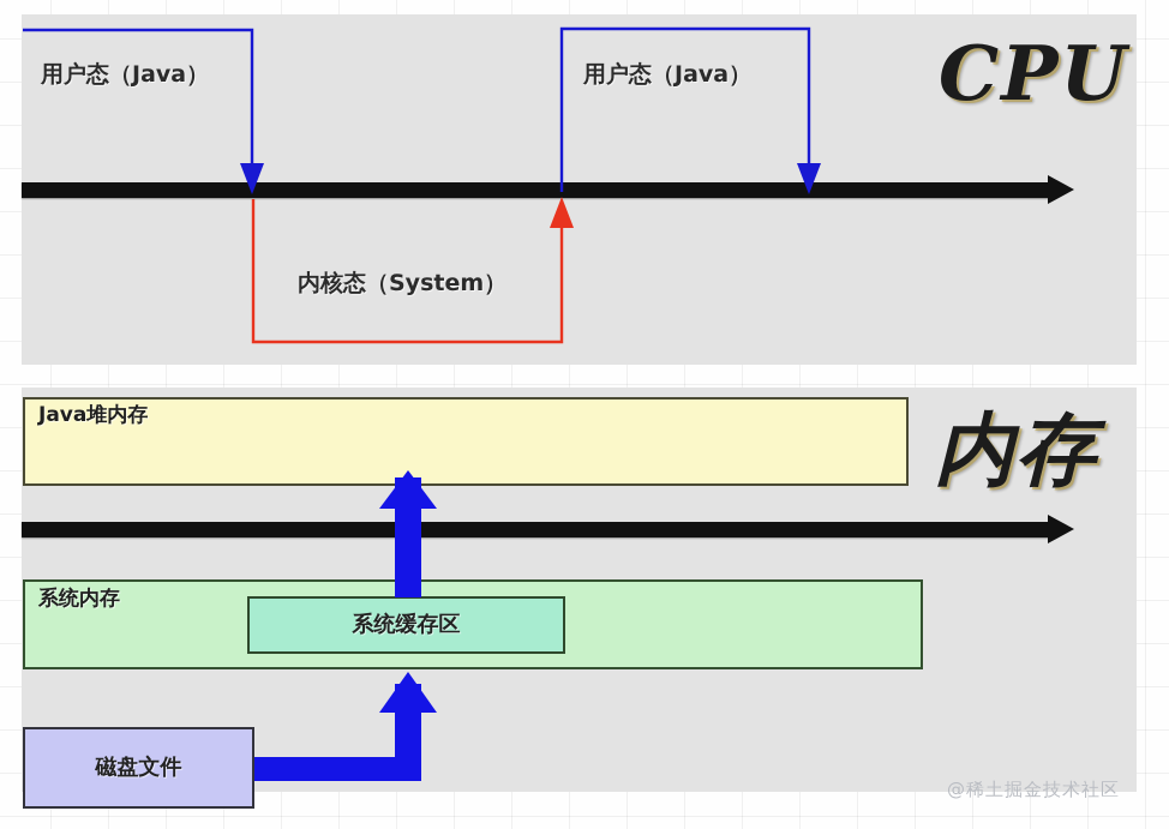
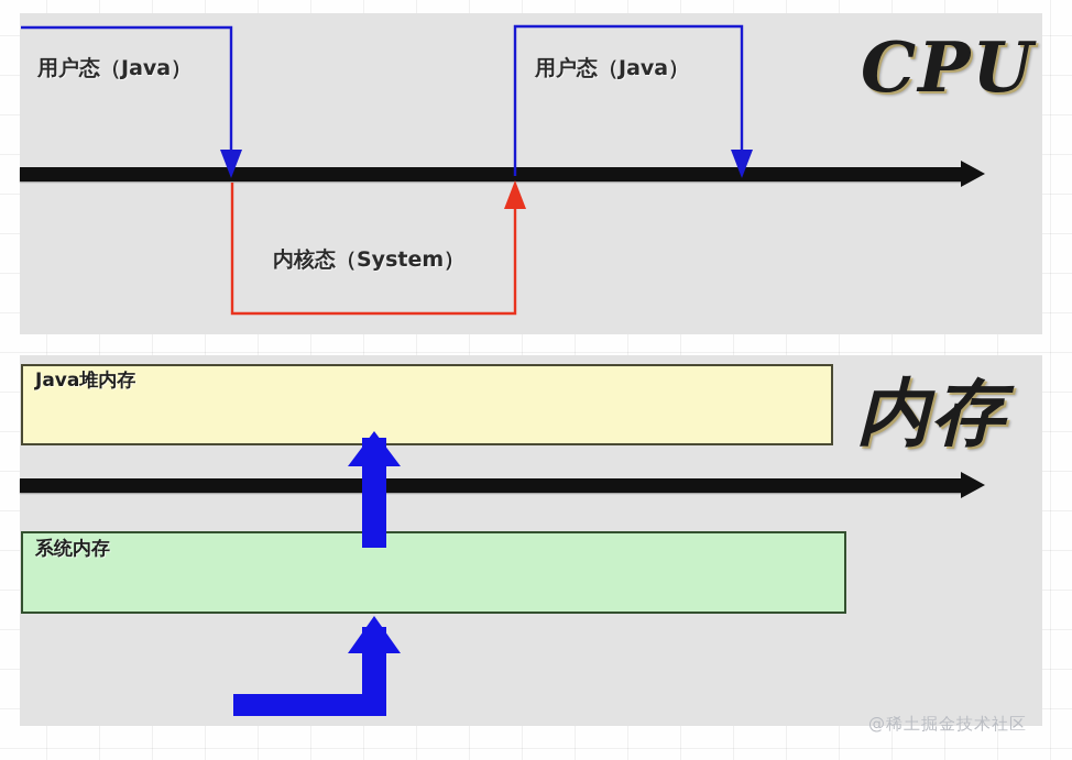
  CPU
  用户态（Java）
  用户态（Java）
  内核态（System）
  内存
  Java堆内存
  系统内存
- 系统缓存区
- 磁盘文件
  @稀土掘金技术社区
